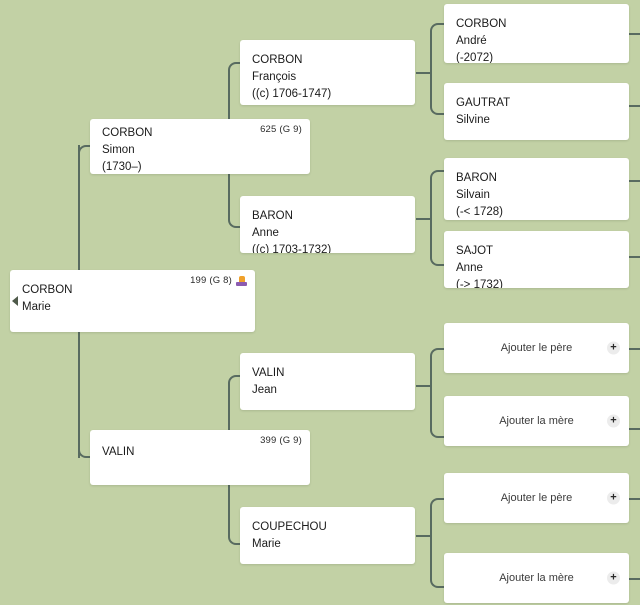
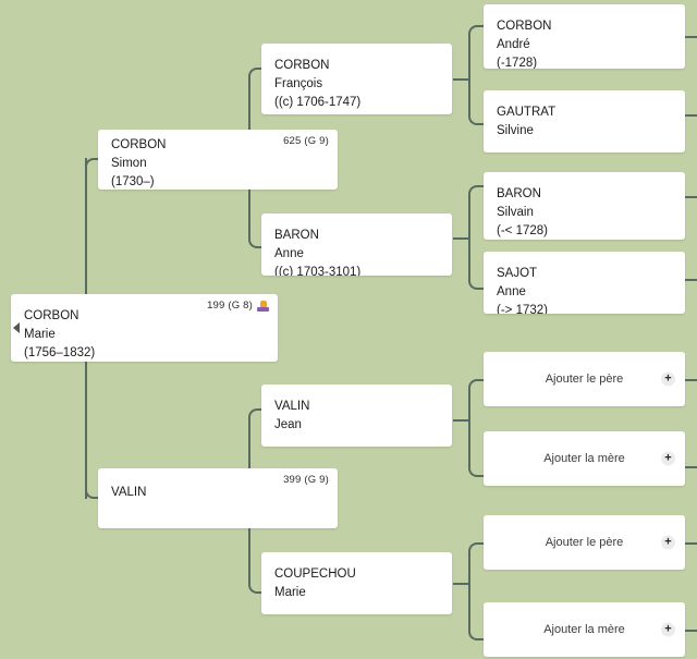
  199 (G 8)
  CORBON
  Marie
+ (1756–1832)
  625 (G 9)
  CORBON
  Simon
  (1730–)
  399 (G 9)
  VALIN
  CORBON
  François
  ((c) 1706-1747)
  BARON
  Anne
- ((c) 1703-1732)
+ ((c) 1703-3101)
  VALIN
  Jean
  COUPECHOU
  Marie
  CORBON
  André
- (-2072)
+ (-1728)
  GAUTRAT
  Silvine
  BARON
  Silvain
  (-< 1728)
  SAJOT
  Anne
  (-> 1732)
  Ajouter le père
  +
  Ajouter la mère
  +
  Ajouter le père
  +
  Ajouter la mère
  +
